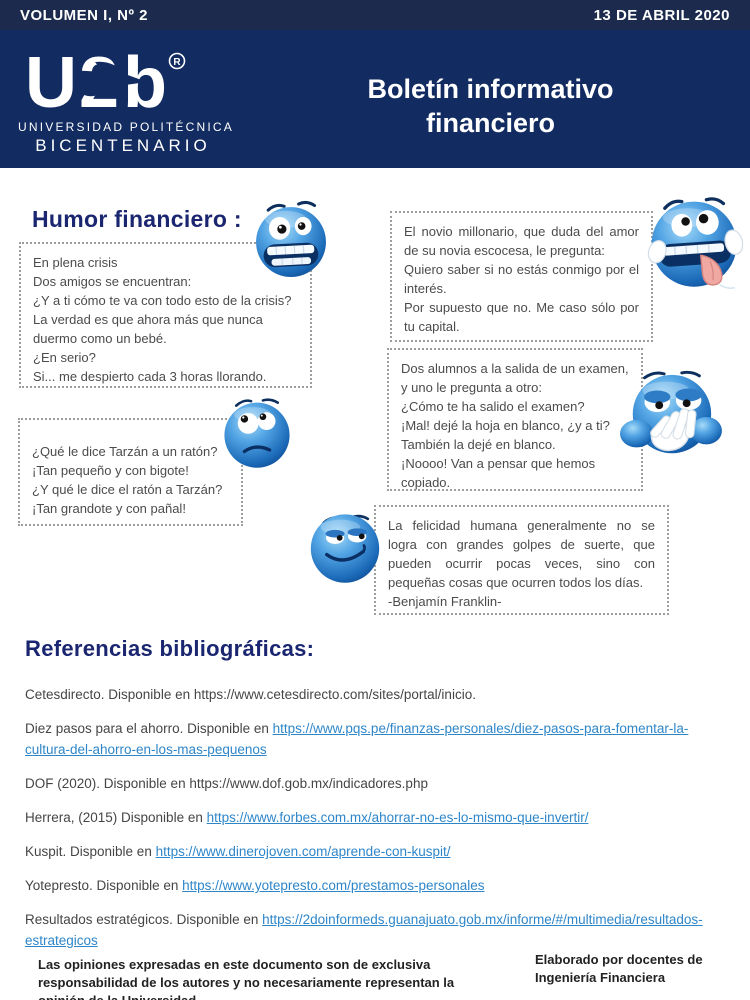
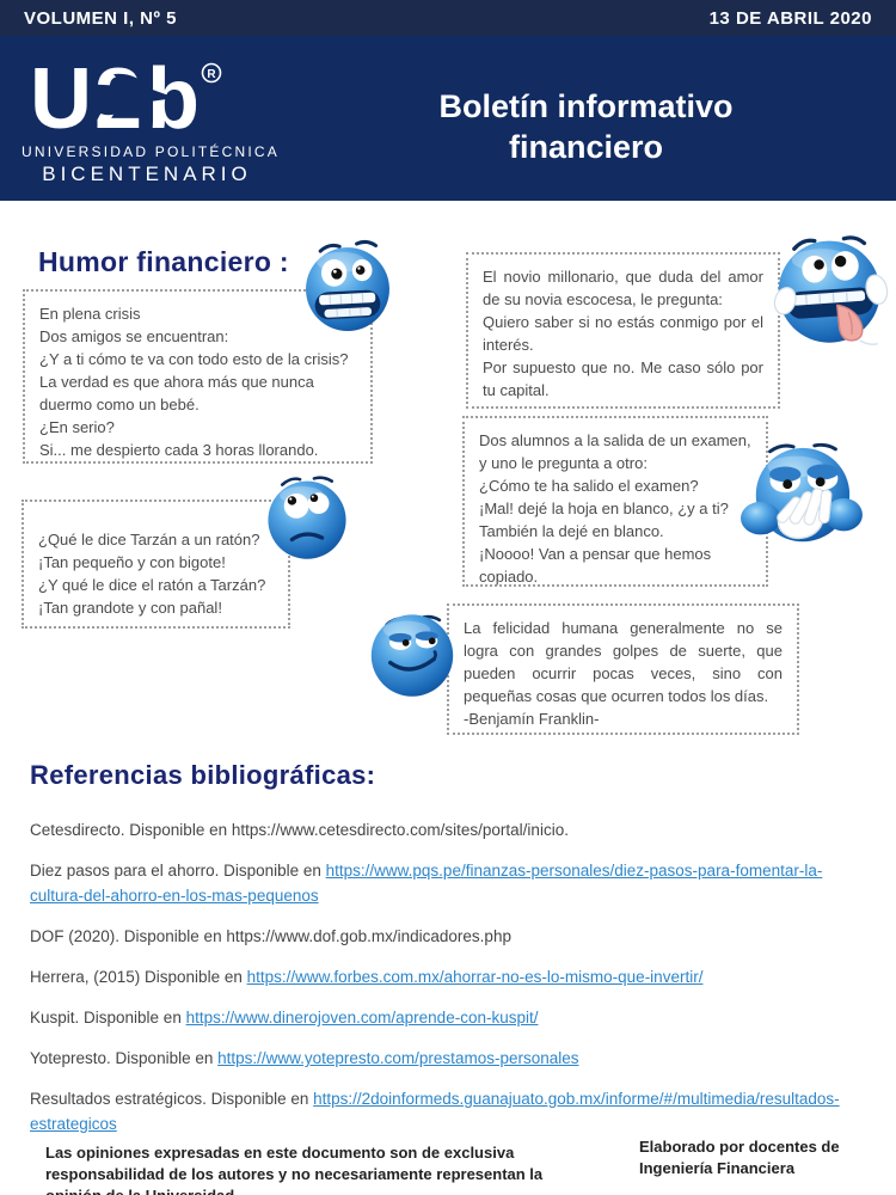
- VOLUMEN I, Nº 2
+ VOLUMEN I, Nº 5
  13 DE ABRIL 2020
  U
  b
  R
  UNIVERSIDAD POLITÉCNICA
  BICENTENARIO
  Boletín informativo
  financiero
  Humor financiero :
  En plena crisis
  Dos amigos se encuentran:
  ¿Y a ti cómo te va con todo esto de la crisis?
  La verdad es que ahora más que nunca duermo como un bebé.
  ¿En serio?
  Si... me despierto cada 3 horas llorando.
  El novio millonario, que duda del amor de su novia escocesa, le pregunta:
  Quiero saber si no estás conmigo por el interés.
  Por supuesto que no. Me caso sólo por tu capital.
  Dos alumnos a la salida de un examen, y uno le pregunta a otro:
  ¿Cómo te ha salido el examen?
  ¡Mal! dejé la hoja en blanco, ¿y a ti?
  También la dejé en blanco.
  ¡Noooo! Van a pensar que hemos copiado.
  ¿Qué le dice Tarzán a un ratón?
  ¡Tan pequeño y con bigote!
  ¿Y qué le dice el ratón a Tarzán?
  ¡Tan grandote y con pañal!
  La felicidad humana generalmente no se logra con grandes golpes de suerte, que pueden ocurrir pocas veces, sino con pequeñas cosas que ocurren todos los días.
  -Benjamín Franklin-
  Referencias bibliográficas:
  Cetesdirecto. Disponible en https://www.cetesdirecto.com/sites/portal/inicio.
  Diez pasos para el ahorro. Disponible en https://www.pqs.pe/finanzas-personales/diez-pasos-para-fomentar-la-cultura-del-ahorro-en-los-mas-pequenos
  DOF (2020). Disponible en https://www.dof.gob.mx/indicadores.php
  Herrera, (2015) Disponible en https://www.forbes.com.mx/ahorrar-no-es-lo-mismo-que-invertir/
  Kuspit. Disponible en https://www.dinerojoven.com/aprende-con-kuspit/
  Yotepresto. Disponible en https://www.yotepresto.com/prestamos-personales
  Resultados estratégicos. Disponible en https://2doinformeds.guanajuato.gob.mx/informe/#/multimedia/resultados-estrategicos
  Las opiniones expresadas en este documento son de exclusiva responsabilidad de los autores y no necesariamente representan la
  Elaborado por docentes de
  Ingeniería Financiera
